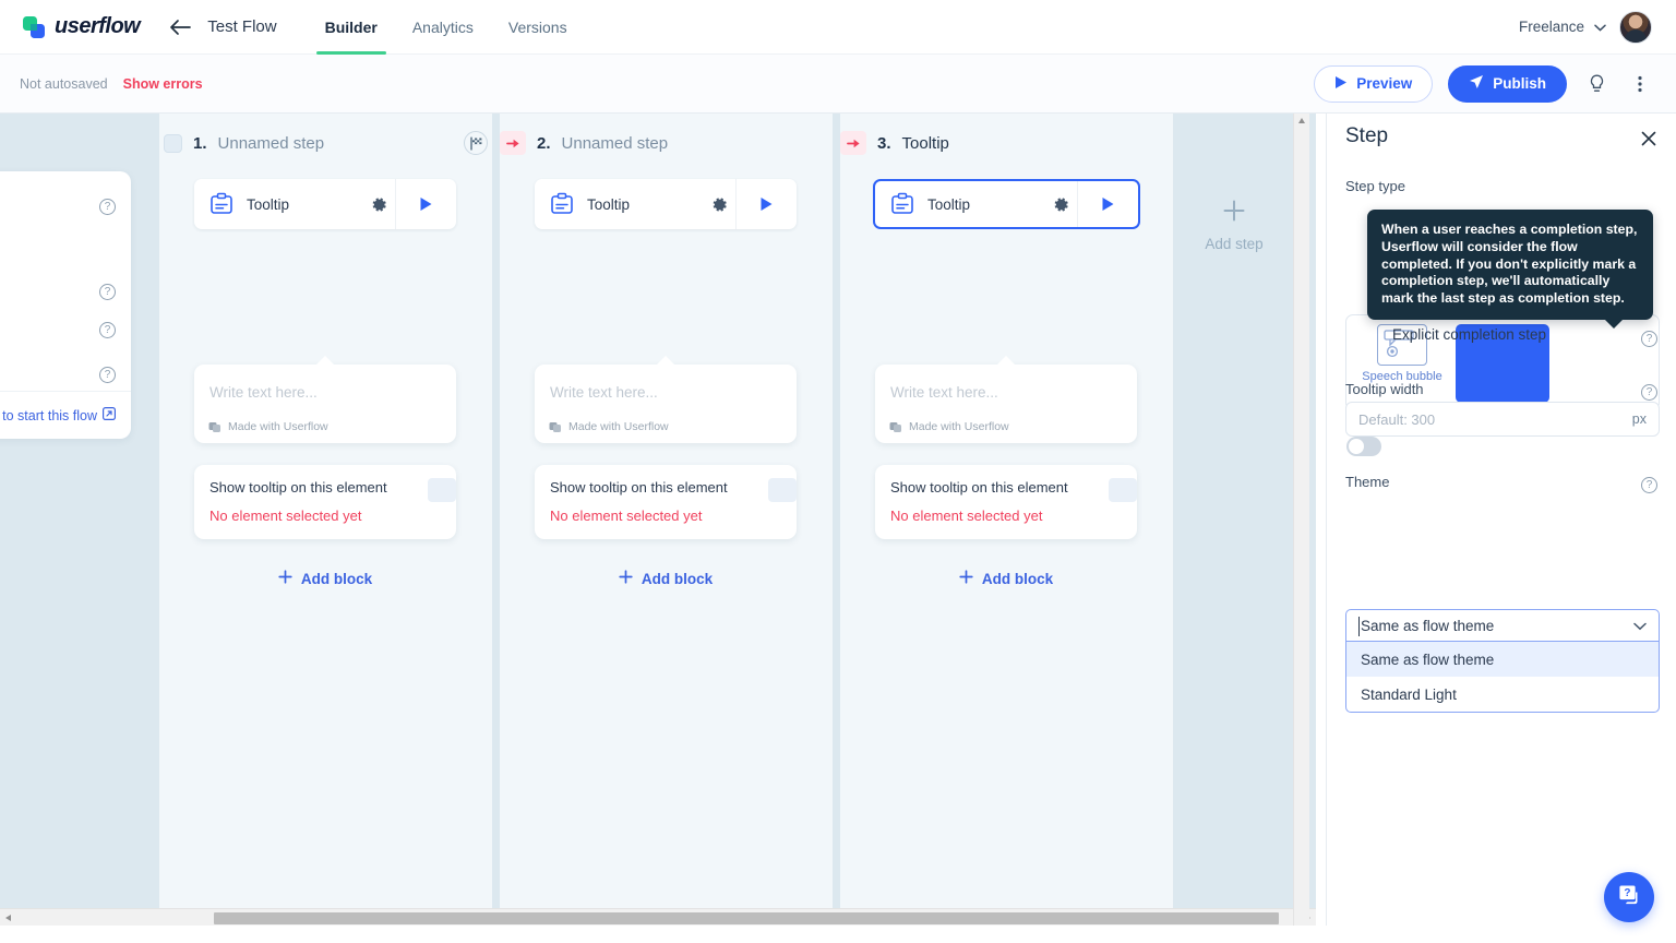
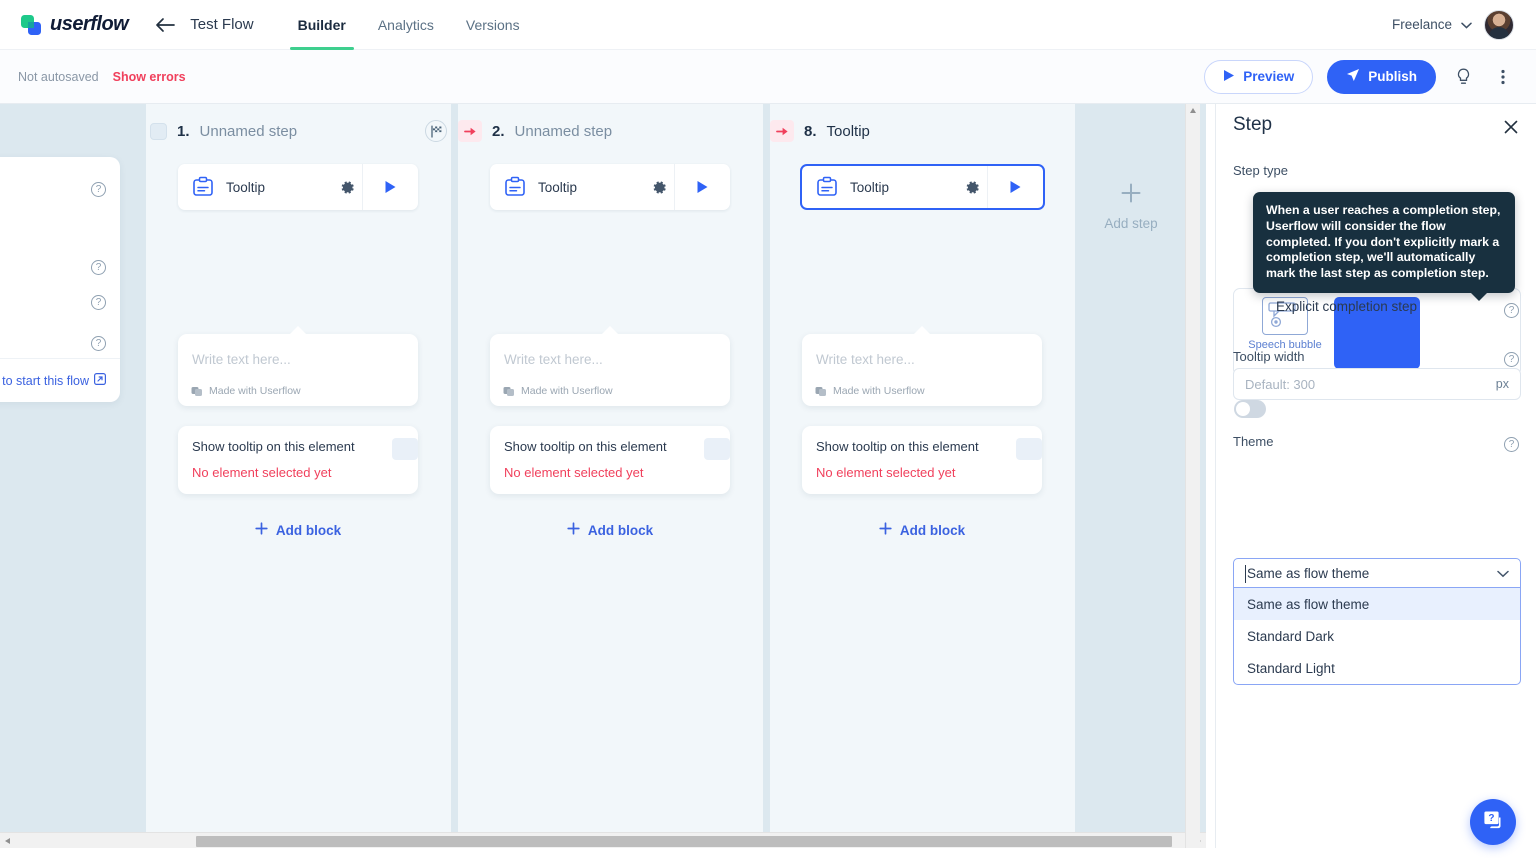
  userflow
  Test Flow
  Builder
  Analytics
  Versions
  Freelance
  Not autosaved
  Show errors
  Preview
  Publish
  ?
  ?
  ?
  ?
  to start this flow
  1.
  Unnamed step
  Tooltip
  Write text here...
  Made with Userflow
  Show tooltip on this element
  No element selected yet
  Add block
  2.
  Unnamed step
  Tooltip
  Write text here...
  Made with Userflow
  Show tooltip on this element
  No element selected yet
  Add block
- 3.
+ 8.
  Tooltip
  Tooltip
  Write text here...
  Made with Userflow
  Show tooltip on this element
  No element selected yet
  Add block
  Add step
  Step
  Step type
  Speech bubble
  Explicit completion step
  ?
  Tooltip width
  ?
  Default: 300
  px
  Theme
  ?
  Same as flow theme
  Same as flow theme
+ Standard Dark
  Standard Light
  When a user reaches a completion step, Userflow will consider the flow completed. If you don't explicitly mark a completion step, we'll automatically mark the last step as completion step.
  ?
